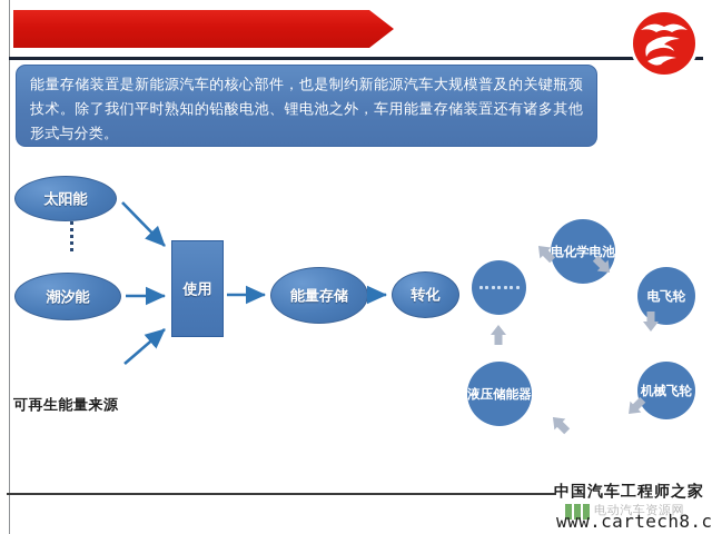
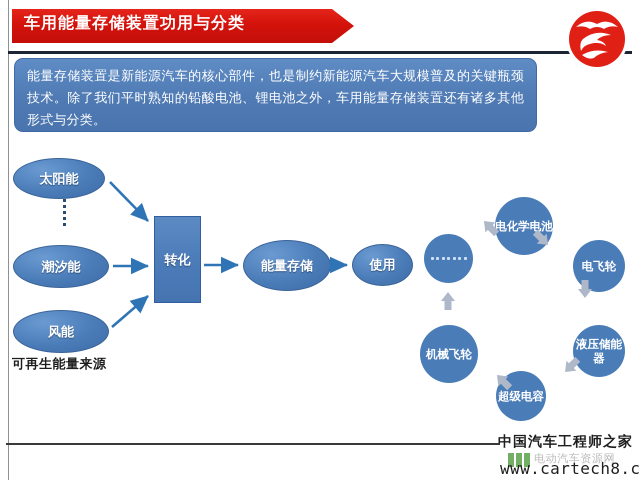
+ 车用能量存储装置功用与分类
  能量存储装置是新能源汽车的核心部件，也是制约新能源汽车大规模普及的关键瓶颈技术。除了我们平时熟知的铅酸电池、锂电池之外，车用能量存储装置还有诸多其他形式与分类。
  太阳能
  潮汐能
+ 风能
  可再生能量来源
- 使用
+ 转化
  能量存储
- 转化
+ 使用
  电化学电池
  电飞轮
- 机械飞轮
+ 液压储能器
+ 超级电容
- 液压储能器
+ 机械飞轮
  中国汽车工程师之家
  电动汽车资源网
  www.cartech8.c
